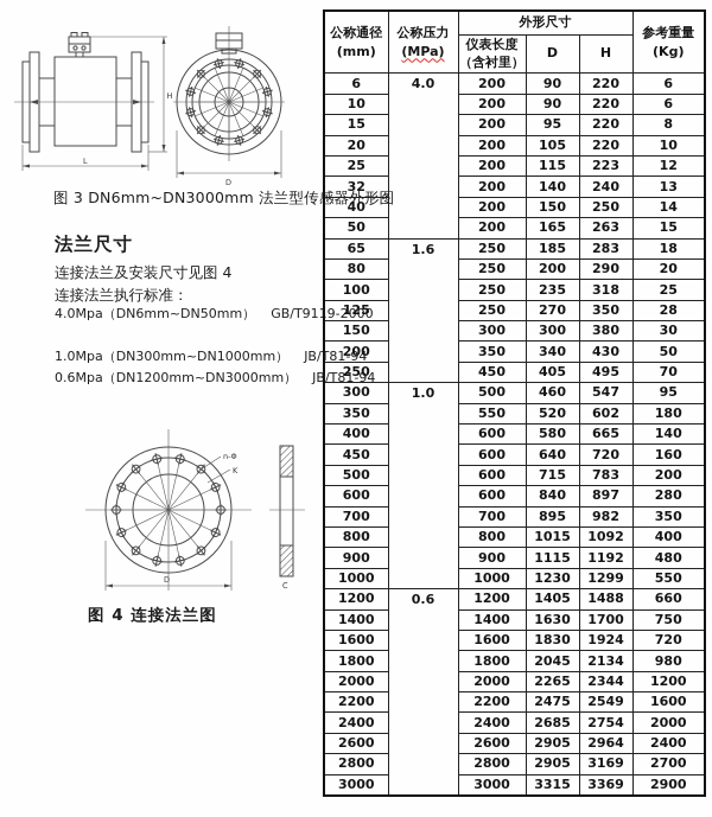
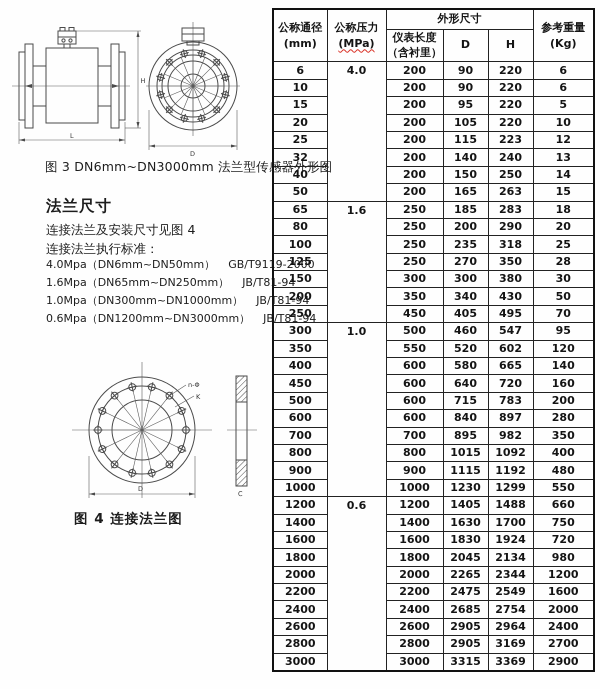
  L
  H
  D
  图 3 DN6mm~DN3000mm 法兰型传感器外形图
  法兰尺寸
  连接法兰及安装尺寸见图 4
  连接法兰执行标准：
  4.0Mpa（DN6mm~DN50mm） GB/T9119-2000
+ 1.6Mpa（DN65mm~DN250mm） JB/T81-94
  1.0Mpa（DN300mm~DN1000mm） JB/T81-94
  0.6Mpa（DN1200mm~DN3000mm） JB/T81-94
  n-Φ
  K
  D
  C
  图 4 连接法兰图
  公称通径 (mm)	公称压力 (MPa)	外形尺寸	参考重量 (Kg)
  仪表长度 （含衬里）	D	H
  6	4.0	200	90	220	6
  10	200	90	220	6
- 15	200	95	220	8
+ 15	200	95	220	5
  20	200	105	220	10
  25	200	115	223	12
  32	200	140	240	13
  40	200	150	250	14
  50	200	165	263	15
  65	1.6	250	185	283	18
  80	250	200	290	20
  100	250	235	318	25
  125	250	270	350	28
  150	300	300	380	30
  200	350	340	430	50
  250	450	405	495	70
  300	1.0	500	460	547	95
- 350	550	520	602	180
+ 350	550	520	602	120
  400	600	580	665	140
  450	600	640	720	160
  500	600	715	783	200
  600	600	840	897	280
  700	700	895	982	350
  800	800	1015	1092	400
  900	900	1115	1192	480
  1000	1000	1230	1299	550
  1200	0.6	1200	1405	1488	660
  1400	1400	1630	1700	750
  1600	1600	1830	1924	720
  1800	1800	2045	2134	980
  2000	2000	2265	2344	1200
  2200	2200	2475	2549	1600
  2400	2400	2685	2754	2000
  2600	2600	2905	2964	2400
  2800	2800	2905	3169	2700
  3000	3000	3315	3369	2900
